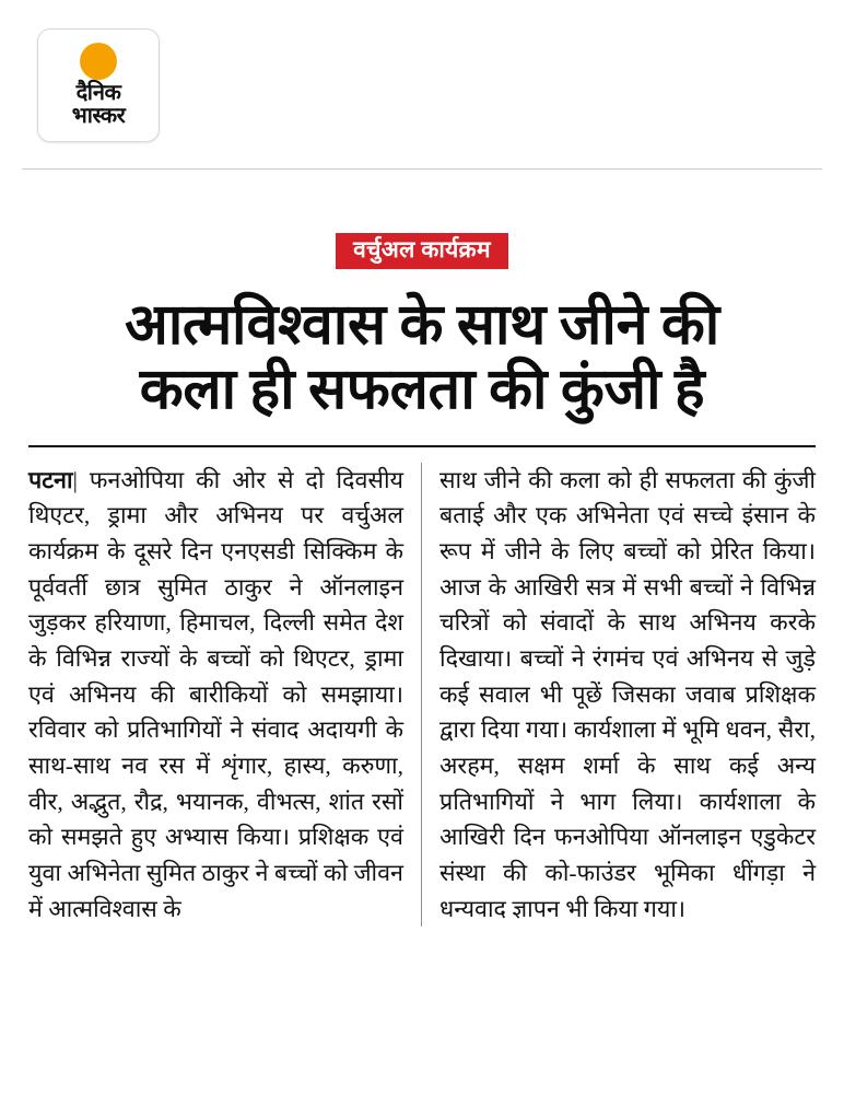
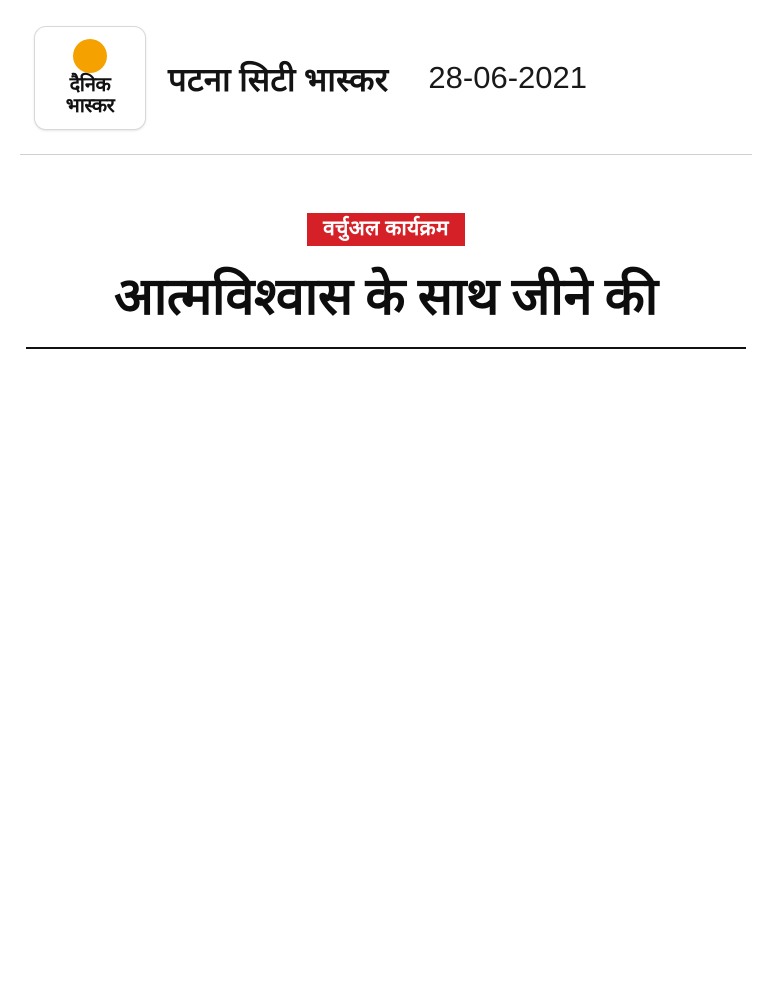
  दैनिक
  भास्कर
+ पटना सिटी भास्कर
+ 28-06-2021
  वर्चुअल कार्यक्रम
  आत्मविश्वास के साथ जीने की
- कला ही सफलता की कुंजी है
- पटना| फनओपिया की ओर से दो दिवसीय थिएटर, ड्रामा और अभिनय पर वर्चुअल कार्यक्रम के दूसरे दिन एनएसडी सिक्किम के पूर्ववर्ती छात्र सुमित ठाकुर ने ऑनलाइन जुड़कर हरियाणा, हिमाचल, दिल्ली समेत देश के विभिन्न राज्यों के बच्चों को थिएटर, ड्रामा एवं अभिनय की बारीकियों को समझाया। रविवार को प्रतिभागियों ने संवाद अदायगी के साथ-साथ नव रस में शृंगार, हास्य, करुणा, वीर, अद्भुत, रौद्र, भयानक, वीभत्स, शांत रसों को समझते हुए अभ्यास किया। प्रशिक्षक एवं युवा अभिनेता सुमित ठाकुर ने बच्चों को जीवन में आत्मविश्वास के
- साथ जीने की कला को ही सफलता की कुंजी बताई और एक अभिनेता एवं सच्चे इंसान के रूप में जीने के लिए बच्चों को प्रेरित किया। आज के आखिरी सत्र में सभी बच्चों ने विभिन्न चरित्रों को संवादों के साथ अभिनय करके दिखाया। बच्चों ने रंगमंच एवं अभिनय से जुड़े कई सवाल भी पूछें जिसका जवाब प्रशिक्षक द्वारा दिया गया। कार्यशाला में भूमि धवन, सैरा, अरहम, सक्षम शर्मा के साथ कई अन्य प्रतिभागियों ने भाग लिया। कार्यशाला के आखिरी दिन फनओपिया ऑनलाइन एडुकेटर संस्था की को-फाउंडर भूमिका धींगड़ा ने धन्यवाद ज्ञापन भी किया गया।
